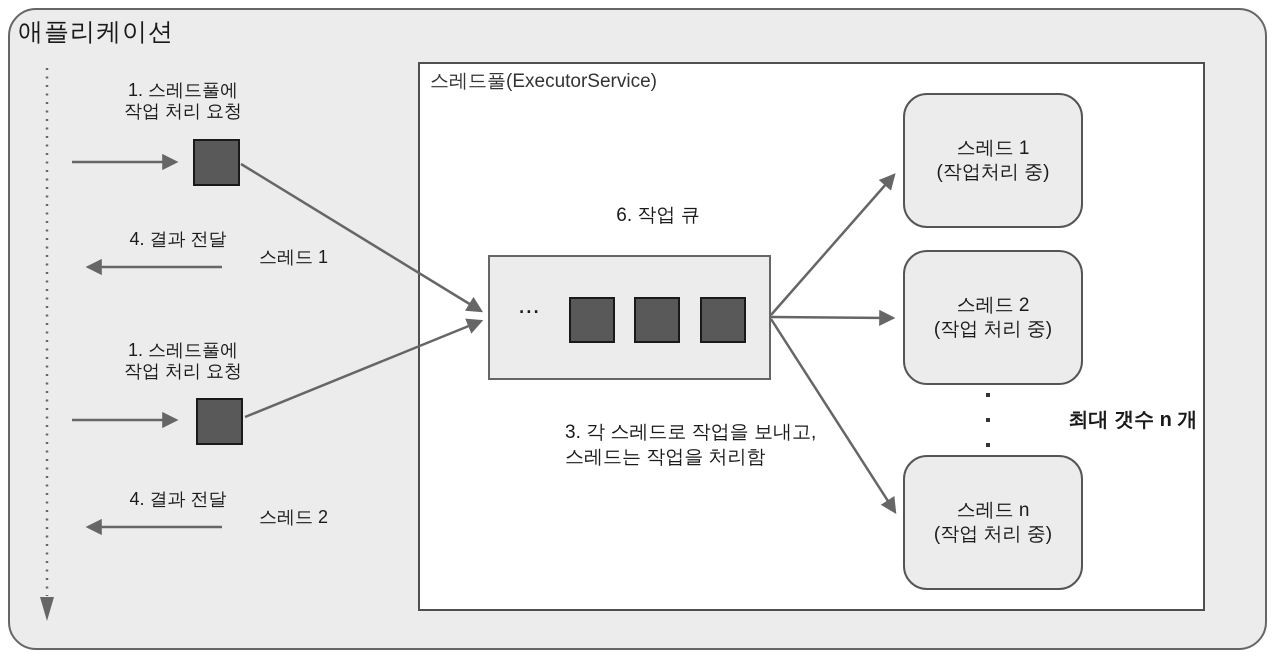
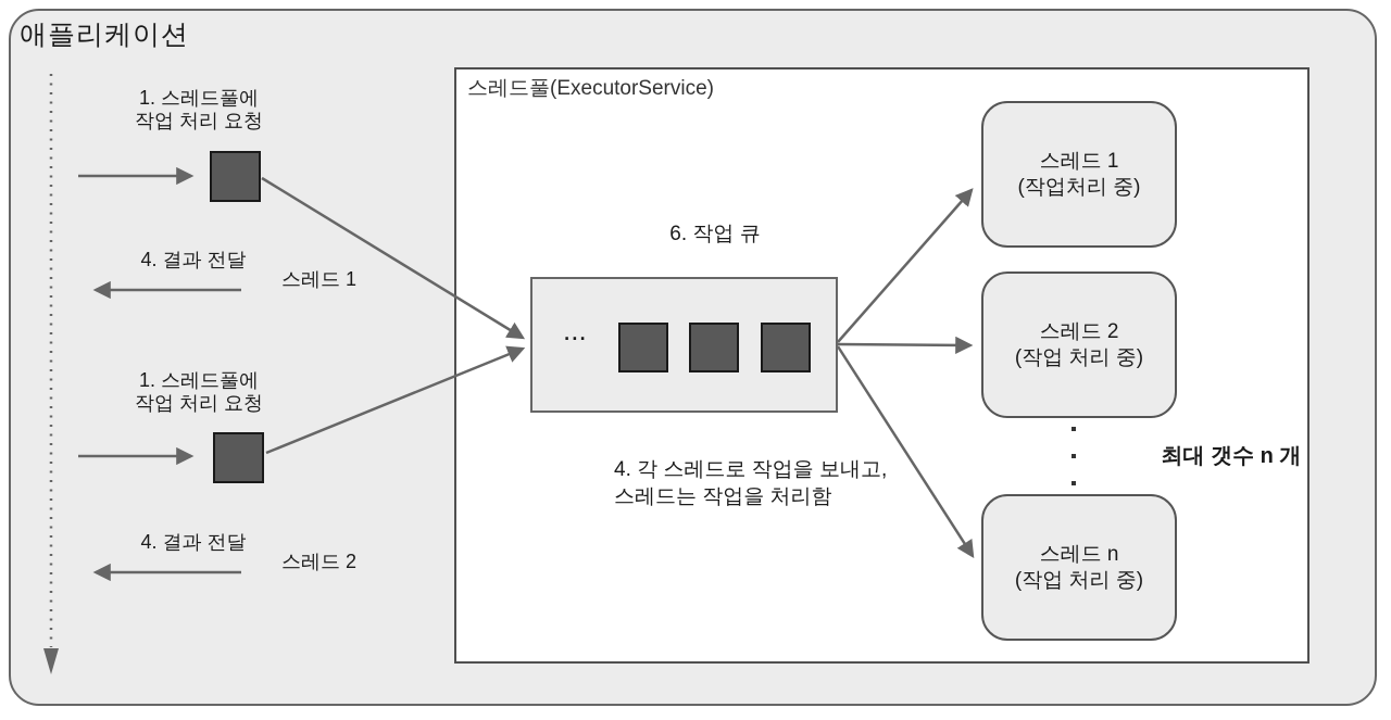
  애플리케이션
  스레드풀(ExecutorService)
  1. 스레드풀에
  작업 처리 요청
  4. 결과 전달
  스레드 1
  1. 스레드풀에
  작업 처리 요청
  4. 결과 전달
  스레드 2
  6. 작업 큐
  ...
- 3. 각 스레드로 작업을 보내고,
+ 4. 각 스레드로 작업을 보내고,
  스레드는 작업을 처리함
  스레드 1
  (작업처리 중)
  스레드 2
  (작업 처리 중)
  스레드 n
  (작업 처리 중)
  최대 갯수 n 개
